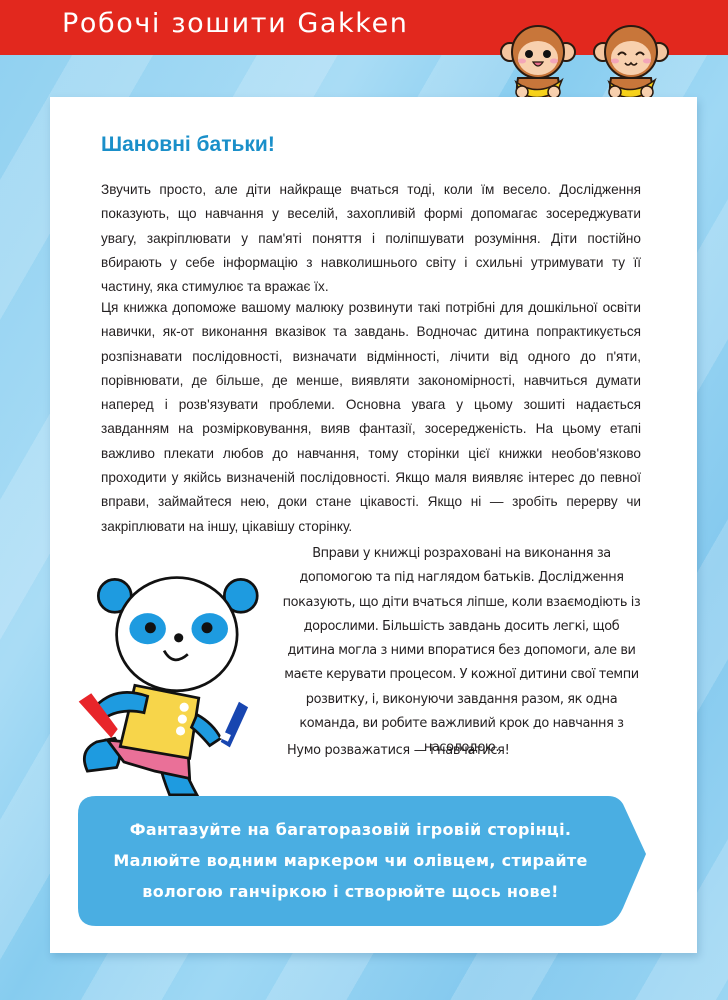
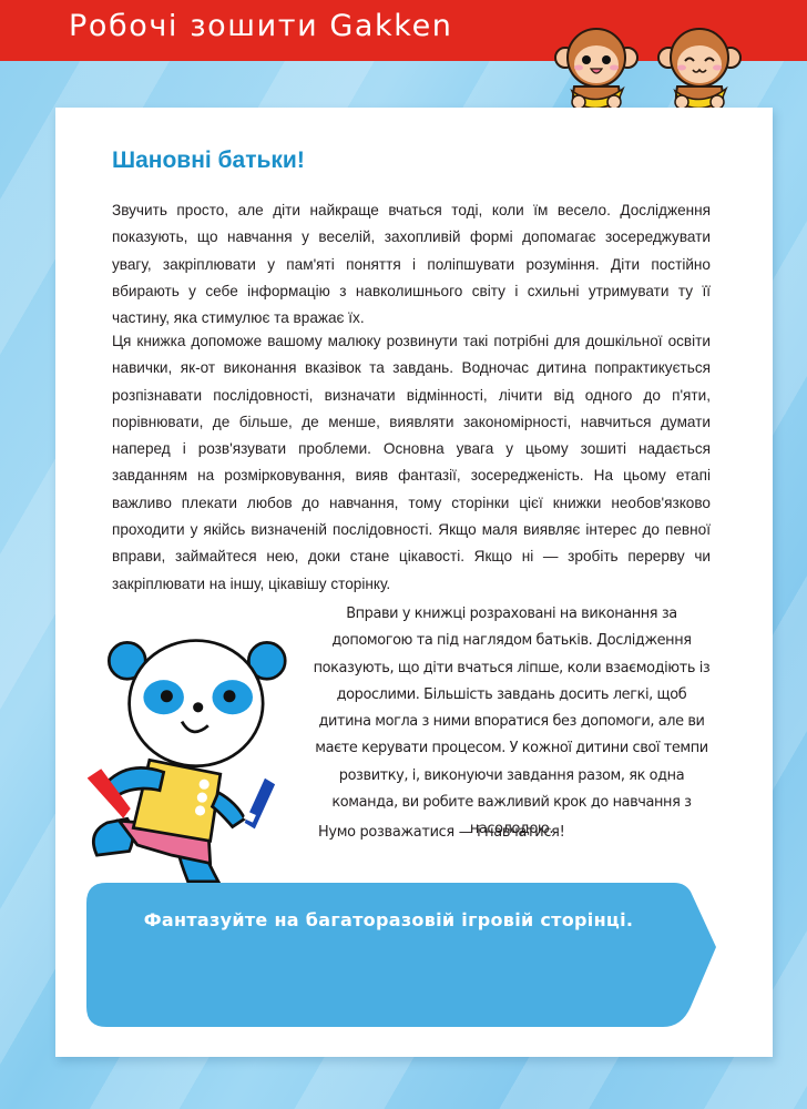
  Робочі зошити Gakken
  Шановні батьки!
  Звучить просто, але діти найкраще вчаться тоді, коли їм весело. Дослідження показують, що навчання у веселій, захопливій формі допомагає зосереджувати увагу, закріплювати у пам'яті поняття і поліпшувати розуміння. Діти постійно вбирають у себе інформацію з навколишнього світу і схильні утримувати ту її частину, яка стимулює та вражає їх.
  Ця книжка допоможе вашому малюку розвинути такі потрібні для дошкільної освіти навички, як-от виконання вказівок та завдань. Водночас дитина попрактикується розпізнавати послідовності, визначати відмінності, лічити від одного до п'яти, порівнювати, де більше, де менше, виявляти закономірності, навчиться думати наперед і розв'язувати проблеми. Основна увага у цьому зошиті надається завданням на розмірковування, вияв фантазії, зосередженість. На цьому етапі важливо плекати любов до навчання, тому сторінки цієї книжки необов'язково проходити у якійсь визначеній послідовності. Якщо маля виявляє інтерес до певної вправи, займайтеся нею, доки стане цікавості. Якщо ні — зробіть перерву чи закріплювати на іншу, цікавішу сторінку.
  Вправи у книжці розраховані на виконання за допомогою та під наглядом батьків. Дослідження показують, що діти вчаться ліпше, коли взаємодіють із дорослими. Більшість завдань досить легкі, щоб дитина могла з ними впоратися без допомоги, але ви маєте керувати процесом. У кожної дитини свої темпи розвитку, і, виконуючи завдання разом, як одна команда, ви робите важливий крок до навчання з насолодою.
  Нумо розважатися — і навчатися!
  Фантазуйте на багаторазовій ігровій сторінці.
- Малюйте водним маркером чи олівцем, стирайте
- вологою ганчіркою і створюйте щось нове!
